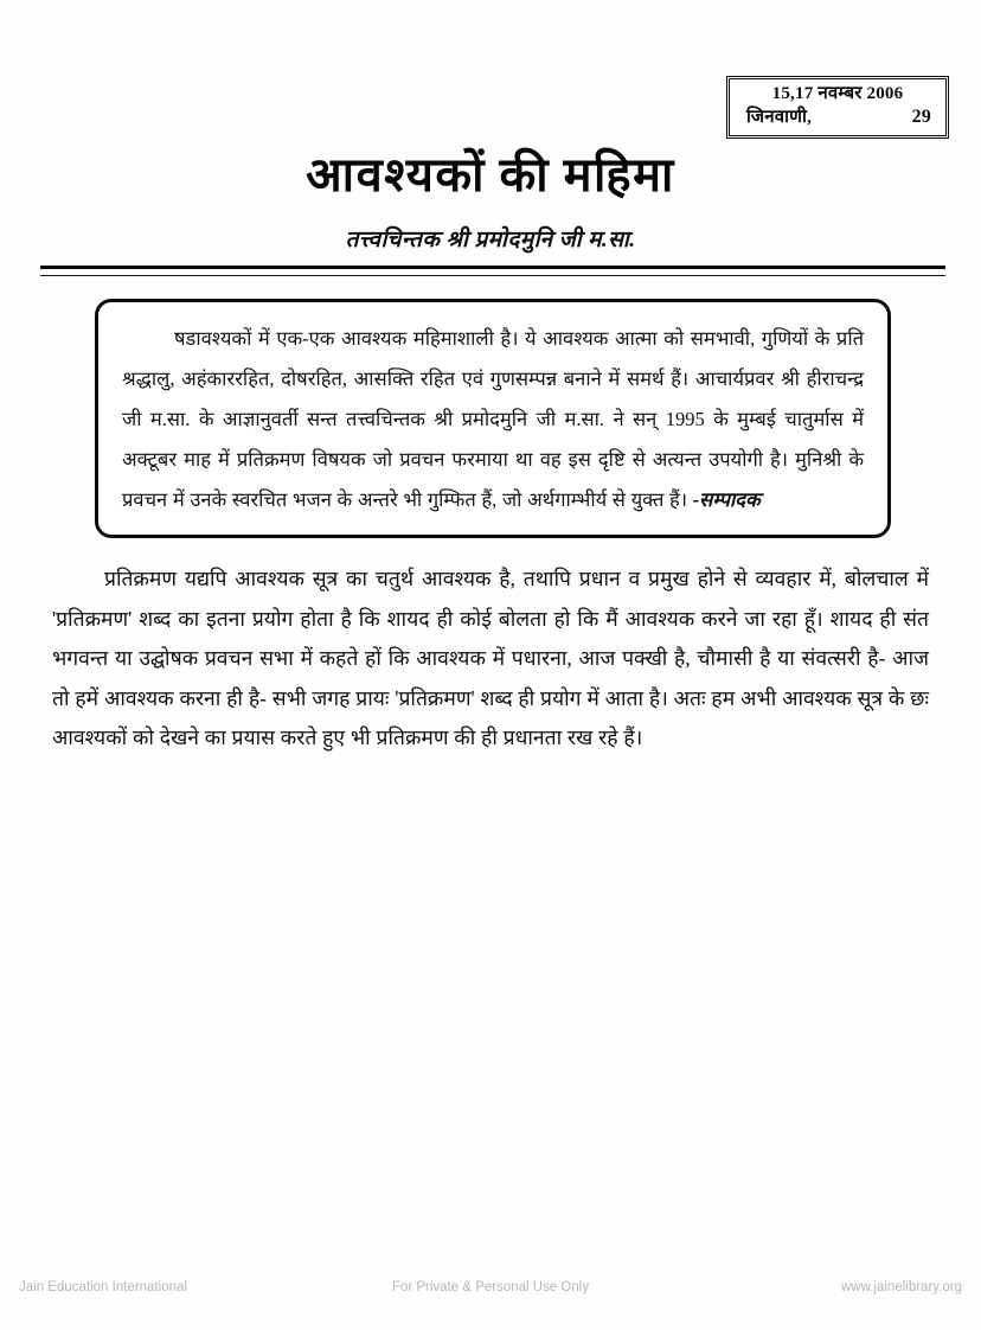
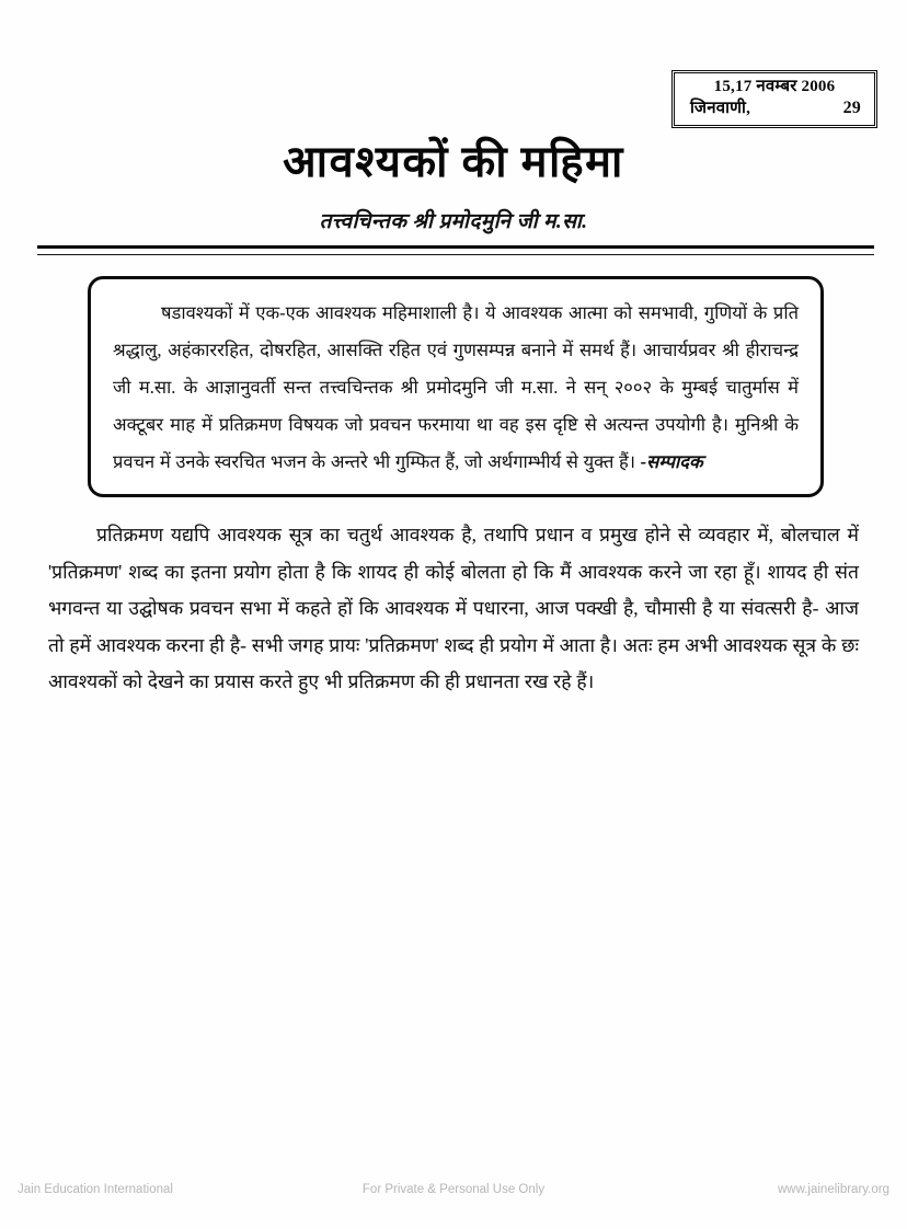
  15,17 नवम्बर 2006
  जिनवाणी,
  29
  आवश्यकों की महिमा
  तत्त्वचिन्तक श्री प्रमोदमुनि जी म.सा.
- षडावश्यकों में एक-एक आवश्यक महिमाशाली है। ये आवश्यक आत्मा को सम‌भावी, गुणियों के प्रति श्रद्धालु, अहंकाररहित, दोषरहित, आसक्ति रहित एवं गुणसम्पन्न बनाने में समर्थ हैं। आचार्यप्रवर श्री हीराचन्द्र जी म.सा. के आज्ञानुवर्ती सन्त तत्त्वचिन्तक श्री प्रमोदमुनि जी म.सा. ने सन् 1995 के मुम्बई चातुर्मास में अक्टूबर माह में प्रतिक्रमण विषयक जो प्रवचन फरमाया था वह इस दृष्टि से अत्यन्त उपयोगी है। मुनिश्री के प्रवचन में उनके स्वरचित भजन के अन्तरे भी गुम्फित हैं, जो अर्थगाम्भीर्य से युक्त हैं। -सम्पादक
+ षडावश्यकों में एक-एक आवश्यक महिमाशाली है। ये आवश्यक आत्मा को सम‌भावी, गुणियों के प्रति श्रद्धालु, अहंकाररहित, दोषरहित, आसक्ति रहित एवं गुणसम्पन्न बनाने में समर्थ हैं। आचार्यप्रवर श्री हीराचन्द्र जी म.सा. के आज्ञानुवर्ती सन्त तत्त्वचिन्तक श्री प्रमोदमुनि जी म.सा. ने सन् २००२ के मुम्बई चातुर्मास में अक्टूबर माह में प्रतिक्रमण विषयक जो प्रवचन फरमाया था वह इस दृष्टि से अत्यन्त उपयोगी है। मुनिश्री के प्रवचन में उनके स्वरचित भजन के अन्तरे भी गुम्फित हैं, जो अर्थगाम्भीर्य से युक्त हैं। -सम्पादक
  प्रतिक्रमण यद्यपि आवश्यक सूत्र का चतुर्थ आवश्यक है, तथापि प्रधान व प्रमुख होने से व्यवहार में, बोलचाल में 'प्रतिक्रमण' शब्द का इतना प्रयोग होता है कि शायद ही कोई बोलता हो कि मैं आवश्यक करने जा रहा हूँ। शायद ही संत भगवन्त या उद्घोषक प्रवचन सभा में कहते हों कि आवश्यक में पधारना, आज पक्खी है, चौमासी है या संवत्सरी है- आज तो हमें आवश्यक करना ही है- सभी जगह प्रायः 'प्रतिक्रमण' शब्द ही प्रयोग में आता है। अतः हम अभी आवश्यक सूत्र के छः आवश्यकों को देखने का प्रयास करते हुए भी प्रतिक्रमण की ही प्रधानता रख रहे हैं।
  Jain Education International
  For Private & Personal Use Only
  www.jainelibrary.org
